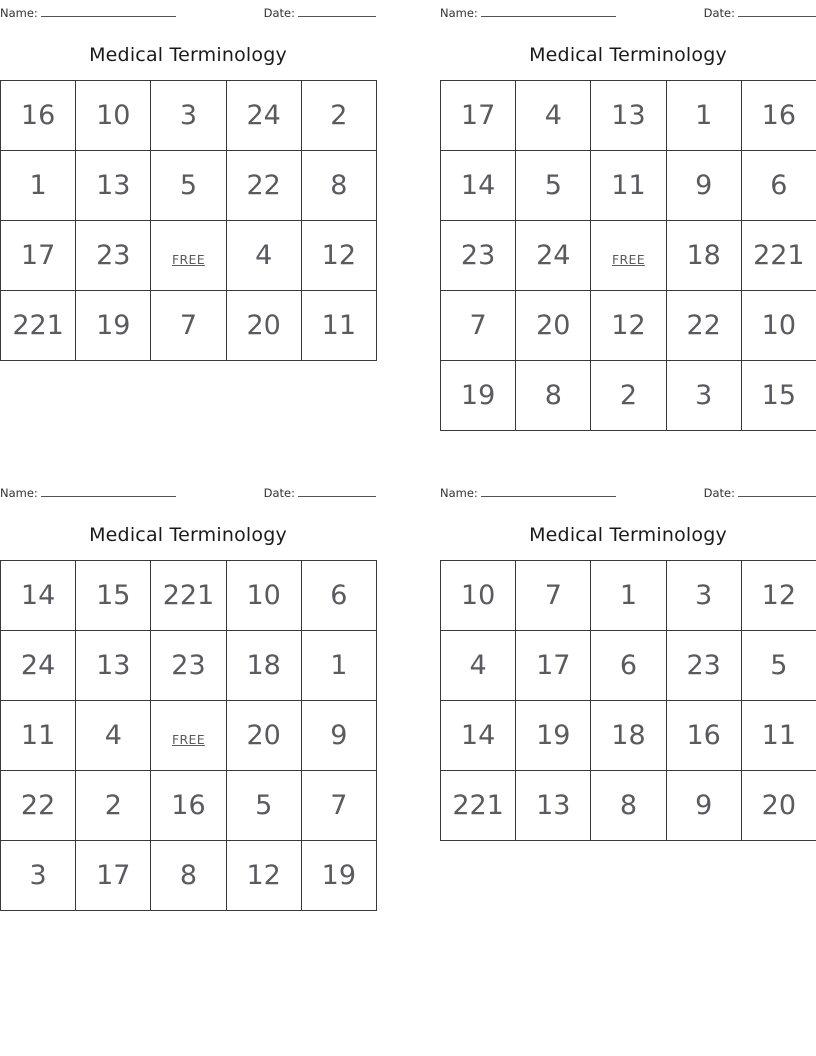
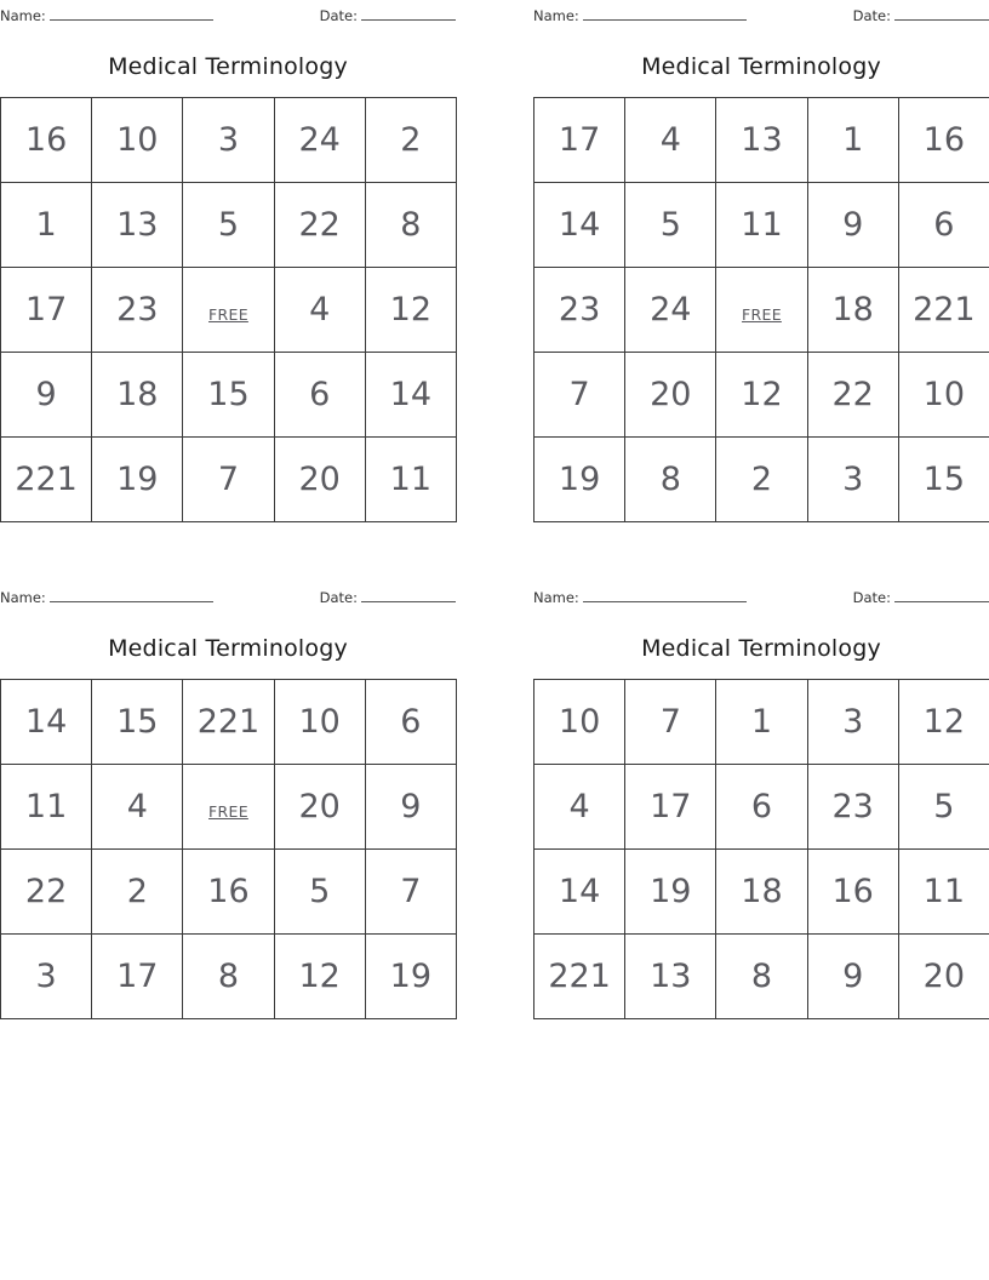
  Name:
  Date:
  Medical Terminology
  16	10	3	24	2
  1	13	5	22	8
  17	23	FREE	4	12
+ 9	18	15	6	14
  221	19	7	20	11
  Name:
  Date:
  Medical Terminology
  17	4	13	1	16
  14	5	11	9	6
  23	24	FREE	18	221
  7	20	12	22	10
  19	8	2	3	15
  Name:
  Date:
  Medical Terminology
  14	15	221	10	6
- 24	13	23	18	1
  11	4	FREE	20	9
  22	2	16	5	7
  3	17	8	12	19
  Name:
  Date:
  Medical Terminology
  10	7	1	3	12
  4	17	6	23	5
  14	19	18	16	11
  221	13	8	9	20
